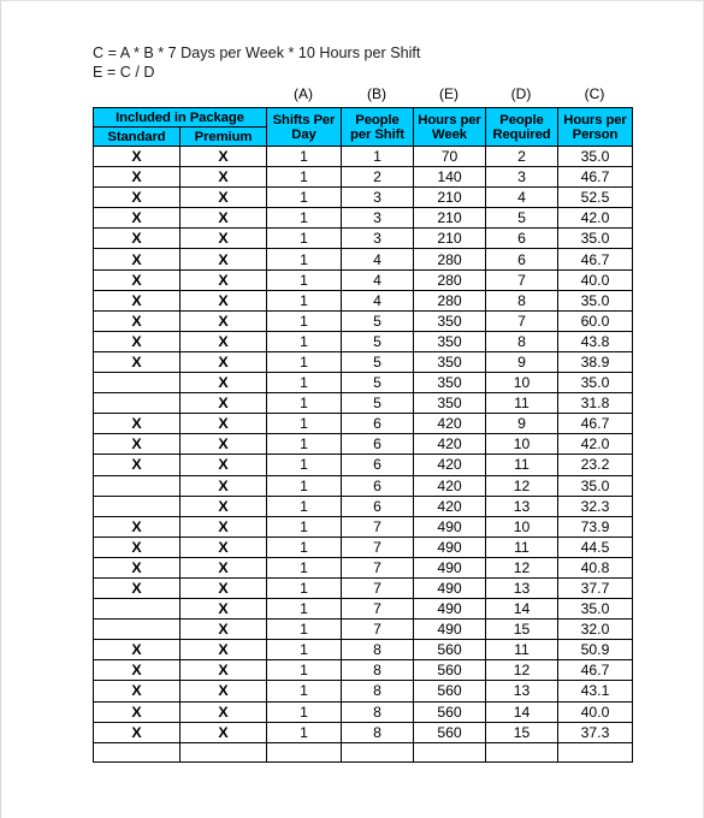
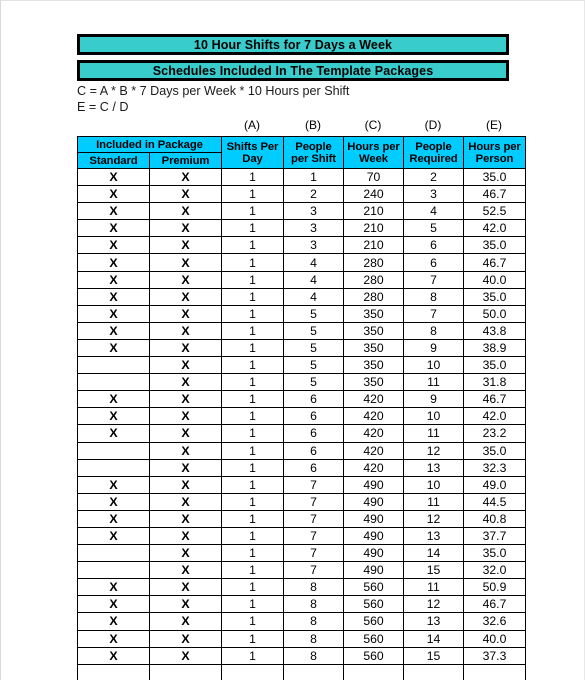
+ 10 Hour Shifts for 7 Days a Week
+ Schedules Included In The Template Packages
  C = A * B * 7 Days per Week * 10 Hours per Shift
  E = C / D
  (A)
  (B)
- (E)
+ (C)
  (D)
- (C)
+ (E)
  Included in Package	Shifts Per Day	People per Shift	Hours per Week	People Required	Hours per Person
  Standard	Premium
  X	X	1	1	70	2	35.0
- X	X	1	2	140	3	46.7
+ X	X	1	2	240	3	46.7
  X	X	1	3	210	4	52.5
  X	X	1	3	210	5	42.0
  X	X	1	3	210	6	35.0
  X	X	1	4	280	6	46.7
  X	X	1	4	280	7	40.0
  X	X	1	4	280	8	35.0
- X	X	1	5	350	7	60.0
+ X	X	1	5	350	7	50.0
  X	X	1	5	350	8	43.8
  X	X	1	5	350	9	38.9
  	X	1	5	350	10	35.0
  	X	1	5	350	11	31.8
  X	X	1	6	420	9	46.7
  X	X	1	6	420	10	42.0
  X	X	1	6	420	11	23.2
  	X	1	6	420	12	35.0
  	X	1	6	420	13	32.3
- X	X	1	7	490	10	73.9
+ X	X	1	7	490	10	49.0
  X	X	1	7	490	11	44.5
  X	X	1	7	490	12	40.8
  X	X	1	7	490	13	37.7
  	X	1	7	490	14	35.0
  	X	1	7	490	15	32.0
  X	X	1	8	560	11	50.9
  X	X	1	8	560	12	46.7
- X	X	1	8	560	13	43.1
+ X	X	1	8	560	13	32.6
  X	X	1	8	560	14	40.0
  X	X	1	8	560	15	37.3
